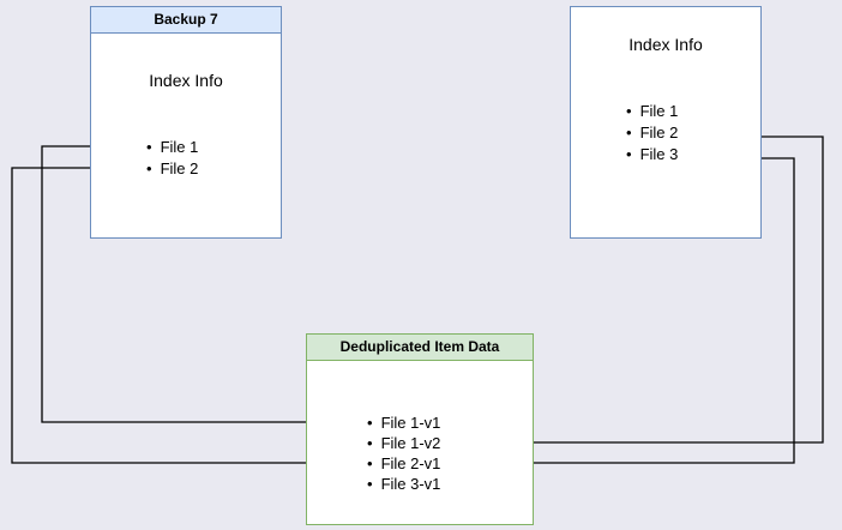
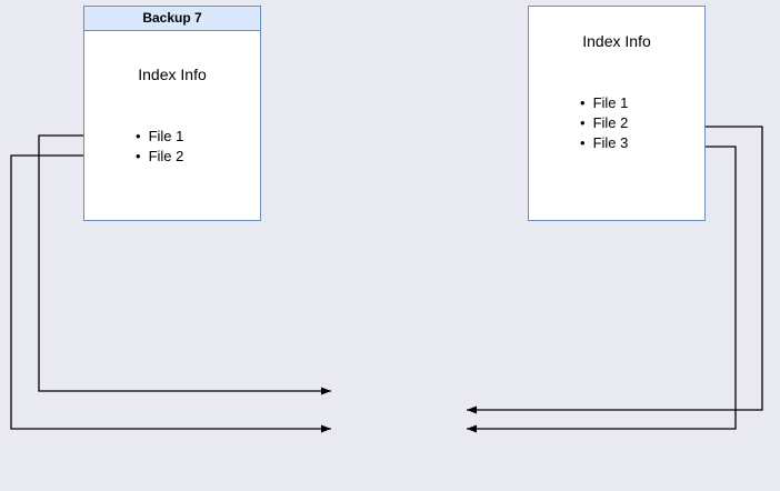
  Backup 7
  Index Info
  File 1
  File 2
  Index Info
  File 1
  File 2
  File 3
- Deduplicated Item Data
- File 1-v1
- File 1-v2
- File 2-v1
- File 3-v1
